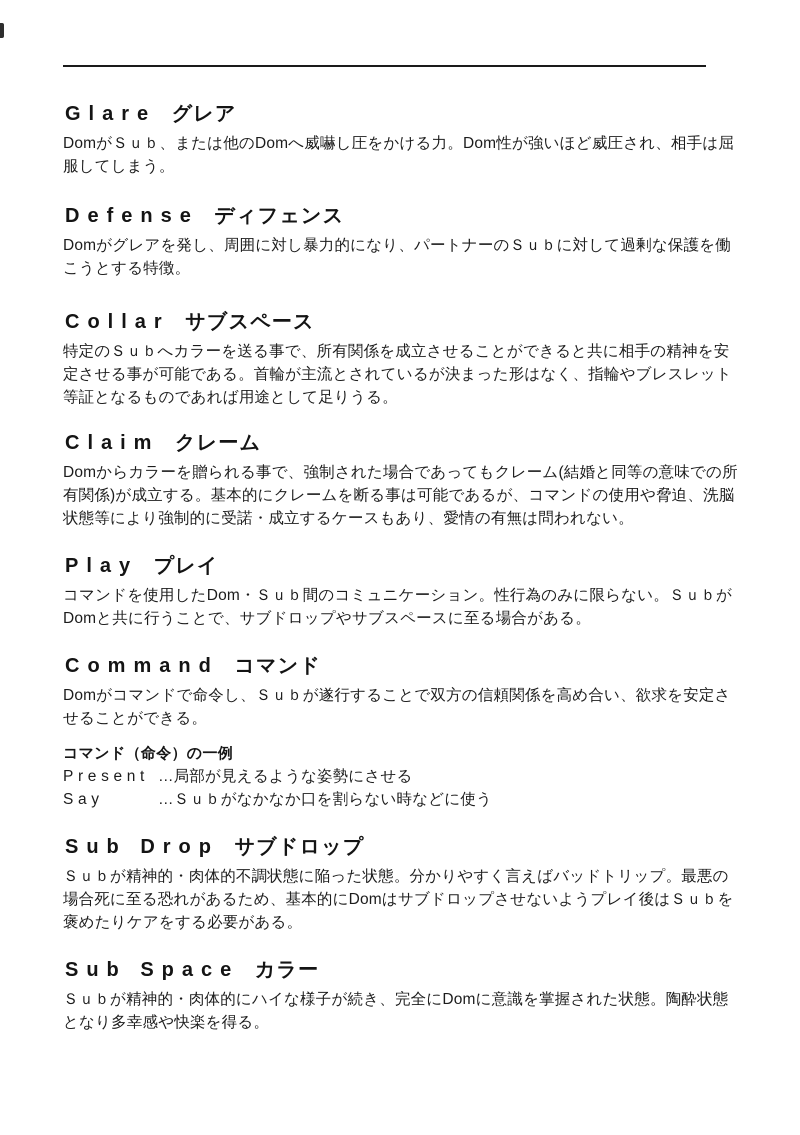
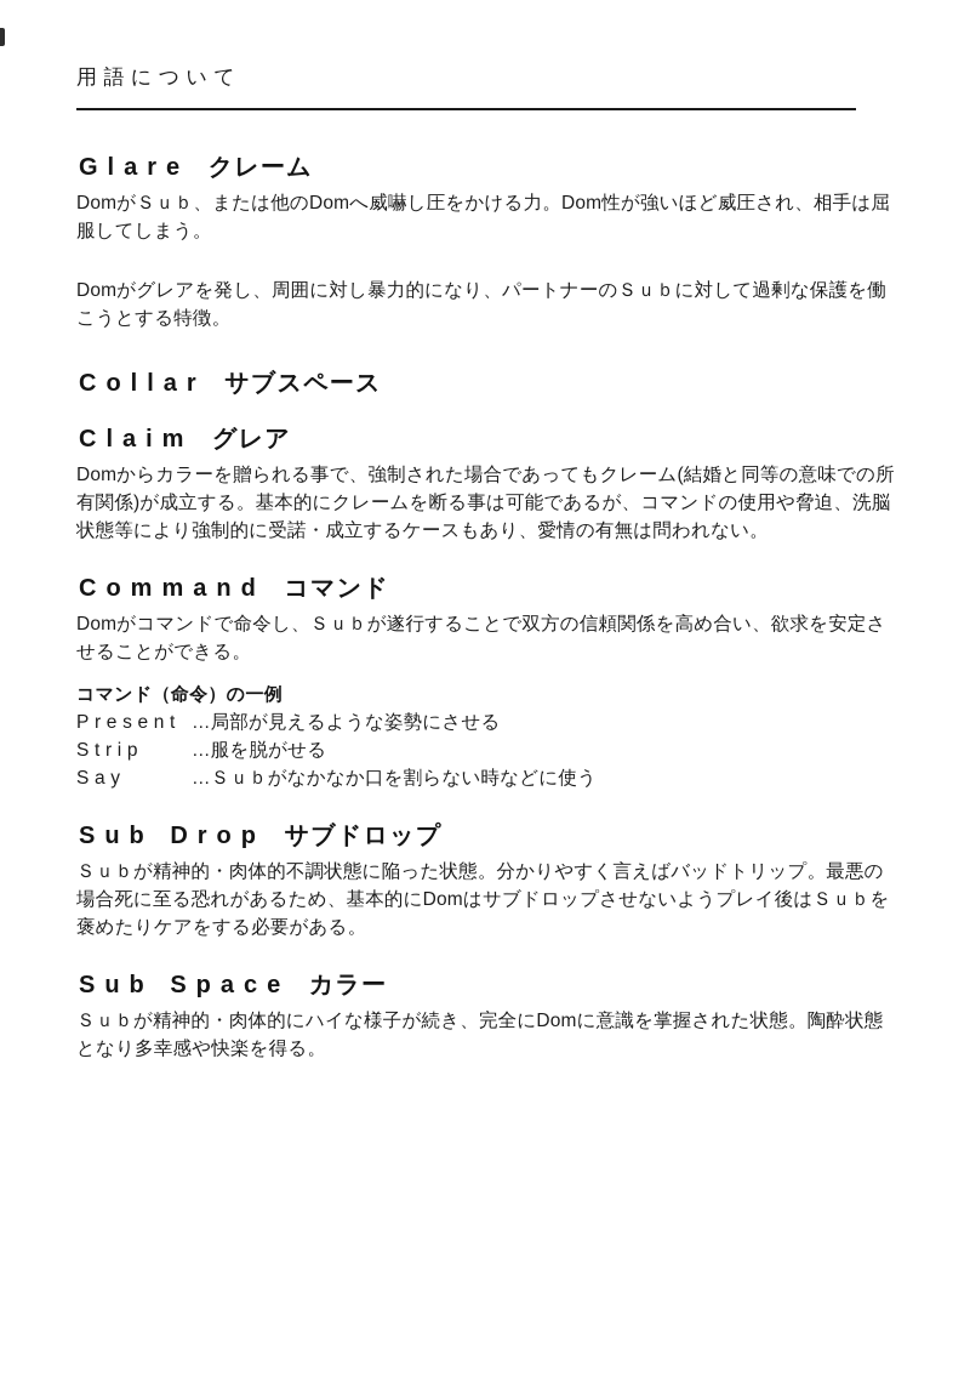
+ 用語について
- Glare グレア
+ Glare クレーム
  DomがＳｕｂ、または他のDomへ威嚇し圧をかける力。Dom性が強いほど威圧され、相手は屈服してしまう。
- Defense ディフェンス
  Domがグレアを発し、周囲に対し暴力的になり、パートナーのＳｕｂに対して過剰な保護を働こうとする特徴。
  Collar サブスペース
- 特定のＳｕｂへカラーを送る事で、所有関係を成立させることができると共に相手の精神を安定させる事が可能である。首輪が主流とされているが決まった形はなく、指輪やブレスレット等証となるものであれば用途として足りうる。
- Claim クレーム
+ Claim グレア
  Domからカラーを贈られる事で、強制された場合であってもクレーム(結婚と同等の意味での所有関係)が成立する。基本的にクレームを断る事は可能であるが、コマンドの使用や脅迫、洗脳状態等により強制的に受諾・成立するケースもあり、愛情の有無は問われない。
- Play プレイ
- コマンドを使用したDom・Ｓｕｂ間のコミュニケーション。性行為のみに限らない。ＳｕｂがDomと共に行うことで、サブドロップやサブスペースに至る場合がある。
  Command コマンド
  Domがコマンドで命令し、Ｓｕｂが遂行することで双方の信頼関係を高め合い、欲求を安定させることができる。
  コマンド（命令）の一例
  Present …局部が見えるような姿勢にさせる
+ Strip …服を脱がせる
  Say …Ｓｕｂがなかなか口を割らない時などに使う
  Sub Drop サブドロップ
  Ｓｕｂが精神的・肉体的不調状態に陥った状態。分かりやすく言えばバッドトリップ。最悪の場合死に至る恐れがあるため、基本的にDomはサブドロップさせないようプレイ後はＳｕｂを褒めたりケアをする必要がある。
  Sub Space カラー
  Ｓｕｂが精神的・肉体的にハイな様子が続き、完全にDomに意識を掌握された状態。陶酔状態となり多幸感や快楽を得る。
